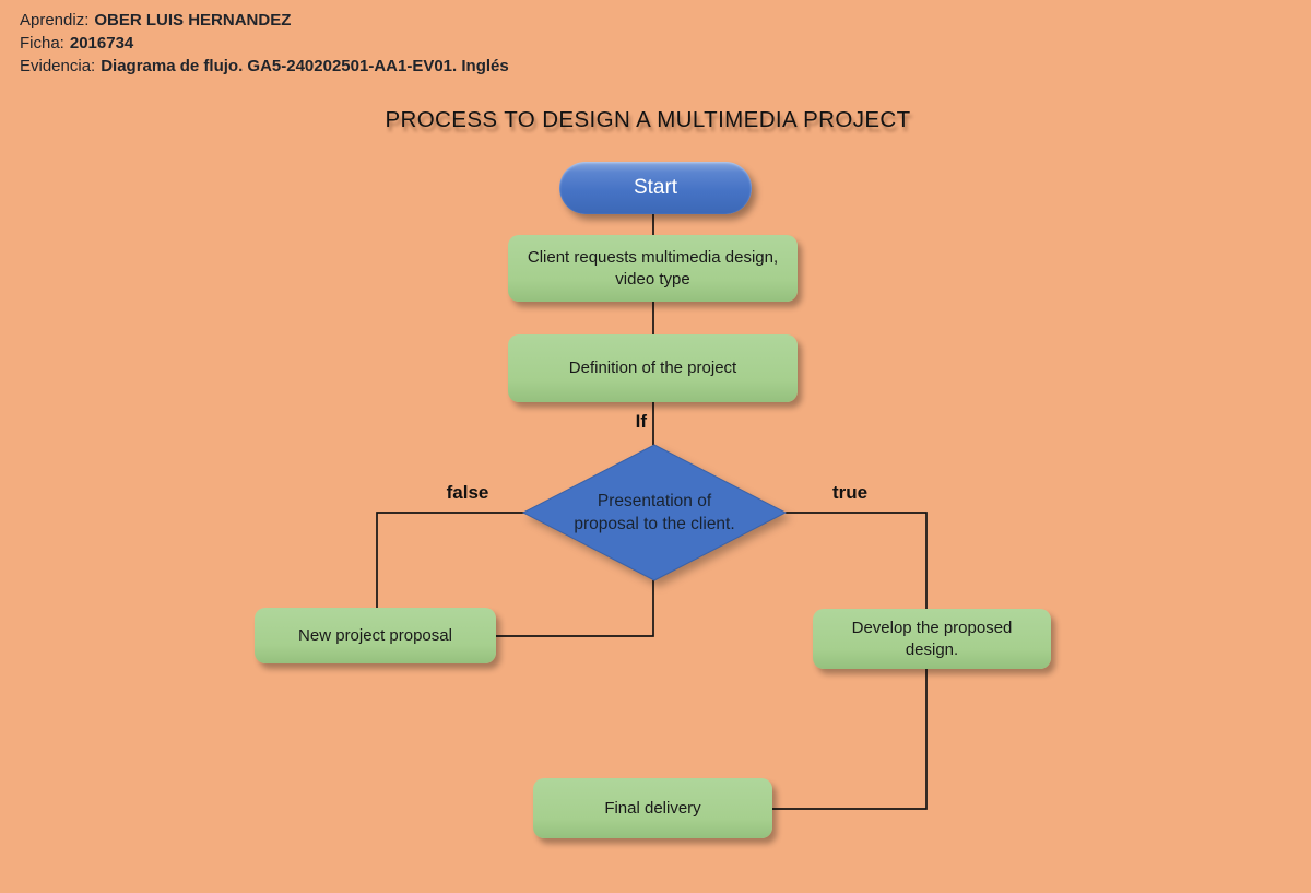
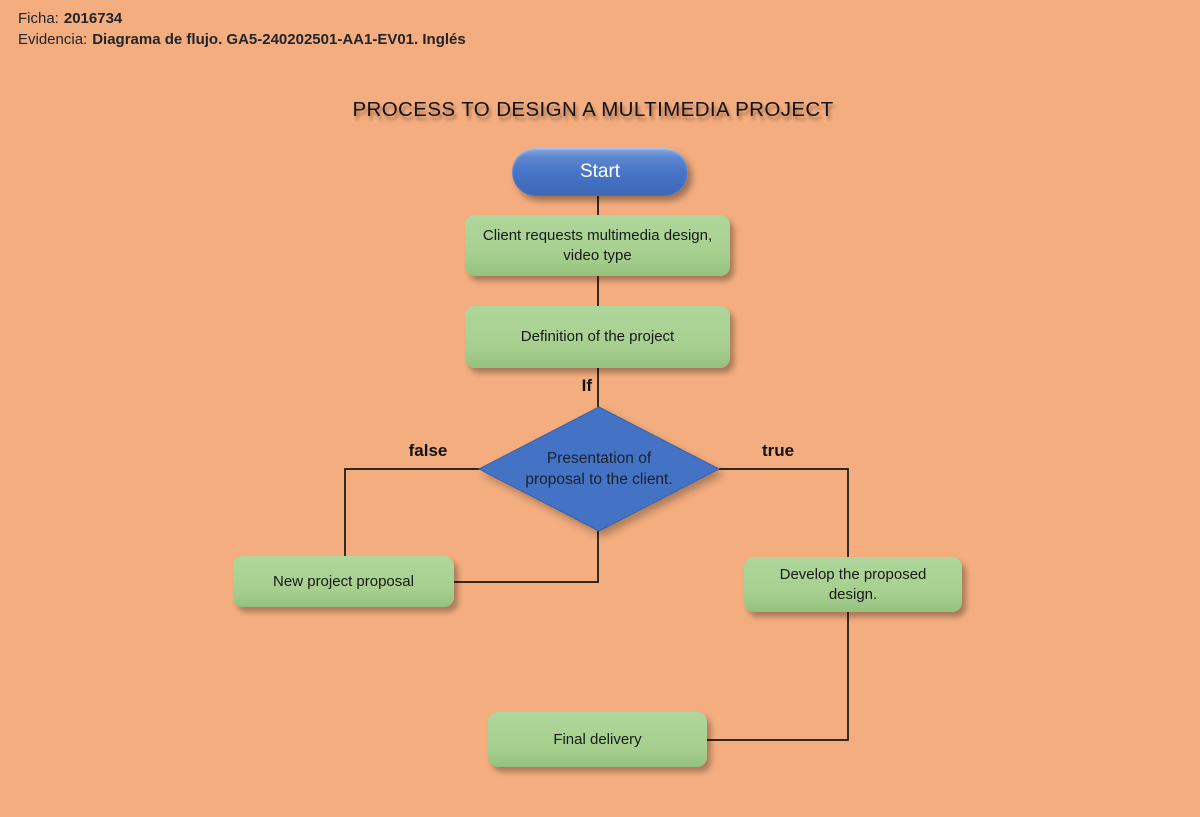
- Aprendiz: OBER LUIS HERNANDEZ
  Ficha: 2016734
  Evidencia: Diagrama de flujo. GA5-240202501-AA1-EV01. Inglés
  PROCESS TO DESIGN A MULTIMEDIA PROJECT
  Start
  Client requests multimedia design, video type
  Definition of the project
  Presentation of
  proposal to the client.
  New project proposal
  Develop the proposed design.
  Final delivery
  If
  false
  true
